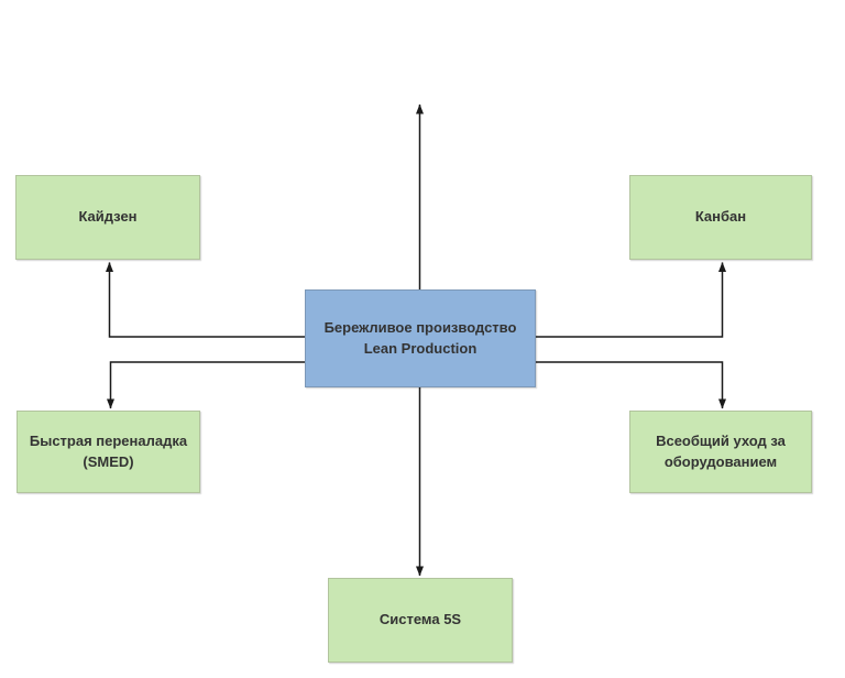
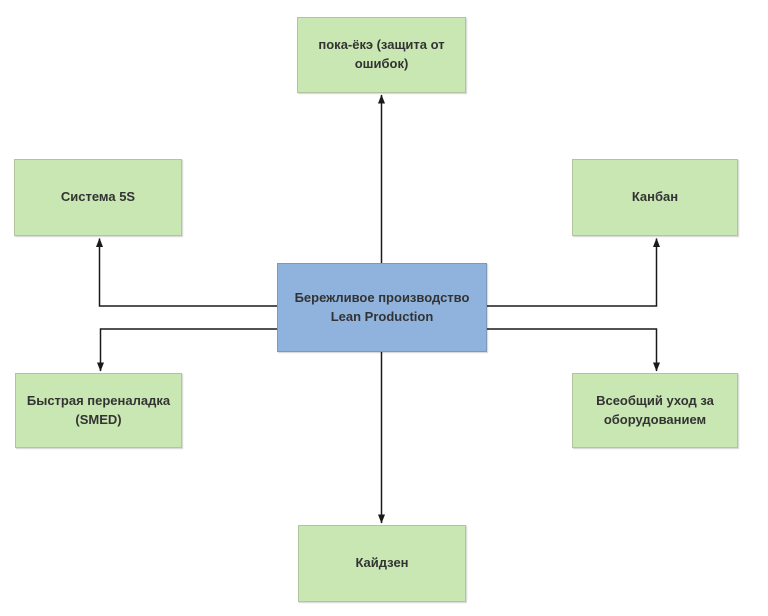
+ пока-ёкэ (защита от ошибок)
- Кайдзен
+ Система 5S
  Канбан
  Бережливое производство
  Lean Production
  Быстрая переналадка (SMED)
  Всеобщий уход за оборудованием
- Система 5S
+ Кайдзен
